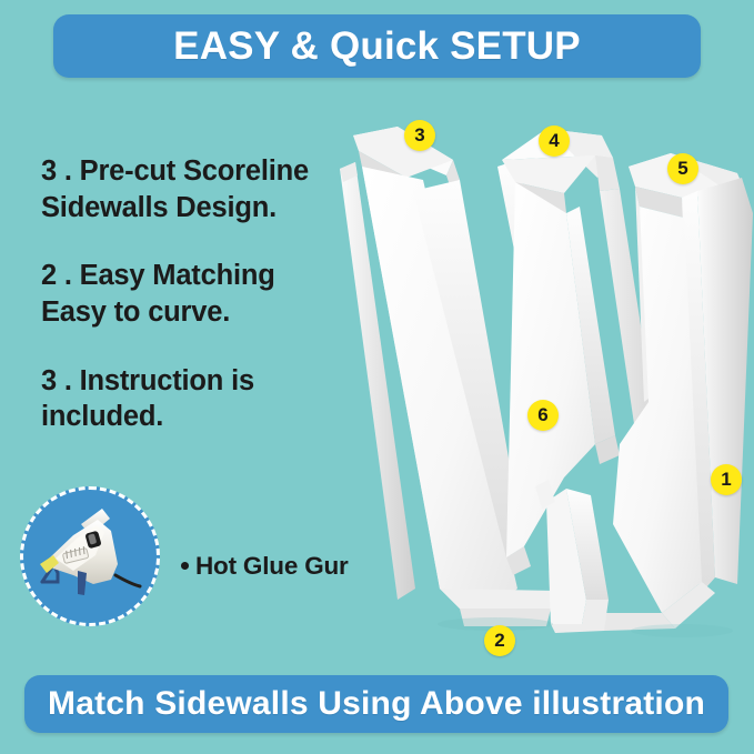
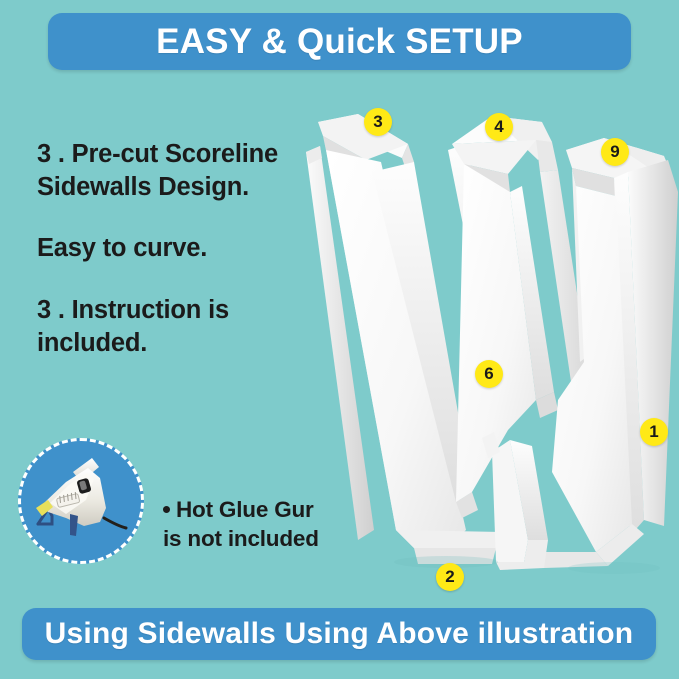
  EASY & Quick SETUP
  3 . Pre-cut Scoreline
  Sidewalls Design.
- 2 . Easy Matching
  Easy to curve.
  3 . Instruction is
  included.
  Hot Glue Gur
+ is not included
  3
  4
- 5
+ 9
  6
  1
  2
- Match Sidewalls Using Above illustration
+ Using Sidewalls Using Above illustration
